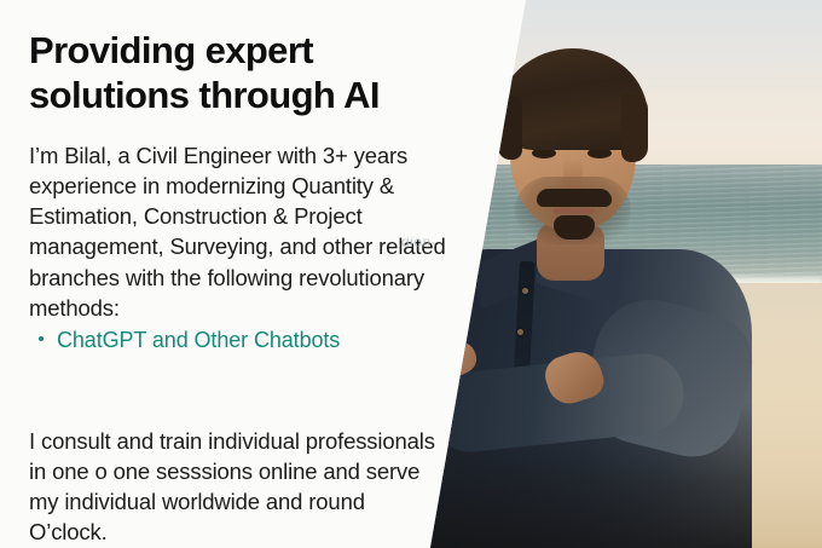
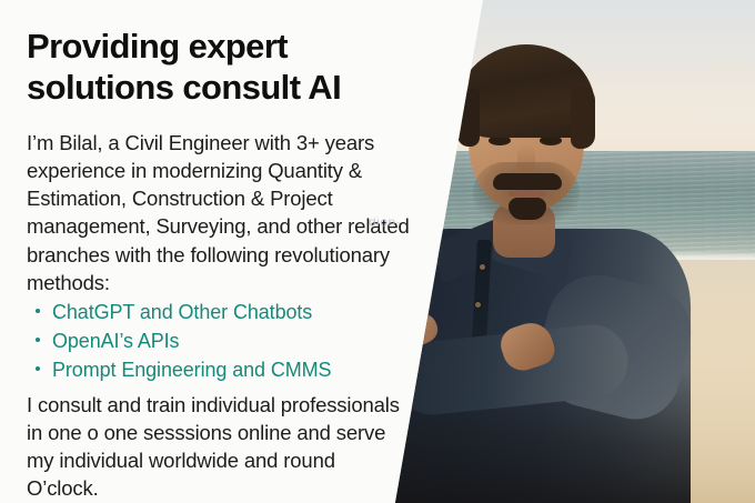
- Providing expert solutions through AI
+ Providing expert solutions consult AI
  I’m Bilal, a Civil Engineer with 3+ years experience in modernizing Quantity & Estimation, Construction & Project management, Surveying, and other related branches with the following revolutionary methods:
  ChatGPT and Other Chatbots
+ OpenAI’s APIs
+ Prompt Engineering and CMMS
  I consult and train individual professionals in one o one sesssions online and serve my individual worldwide and round O’clock.
  dion-
